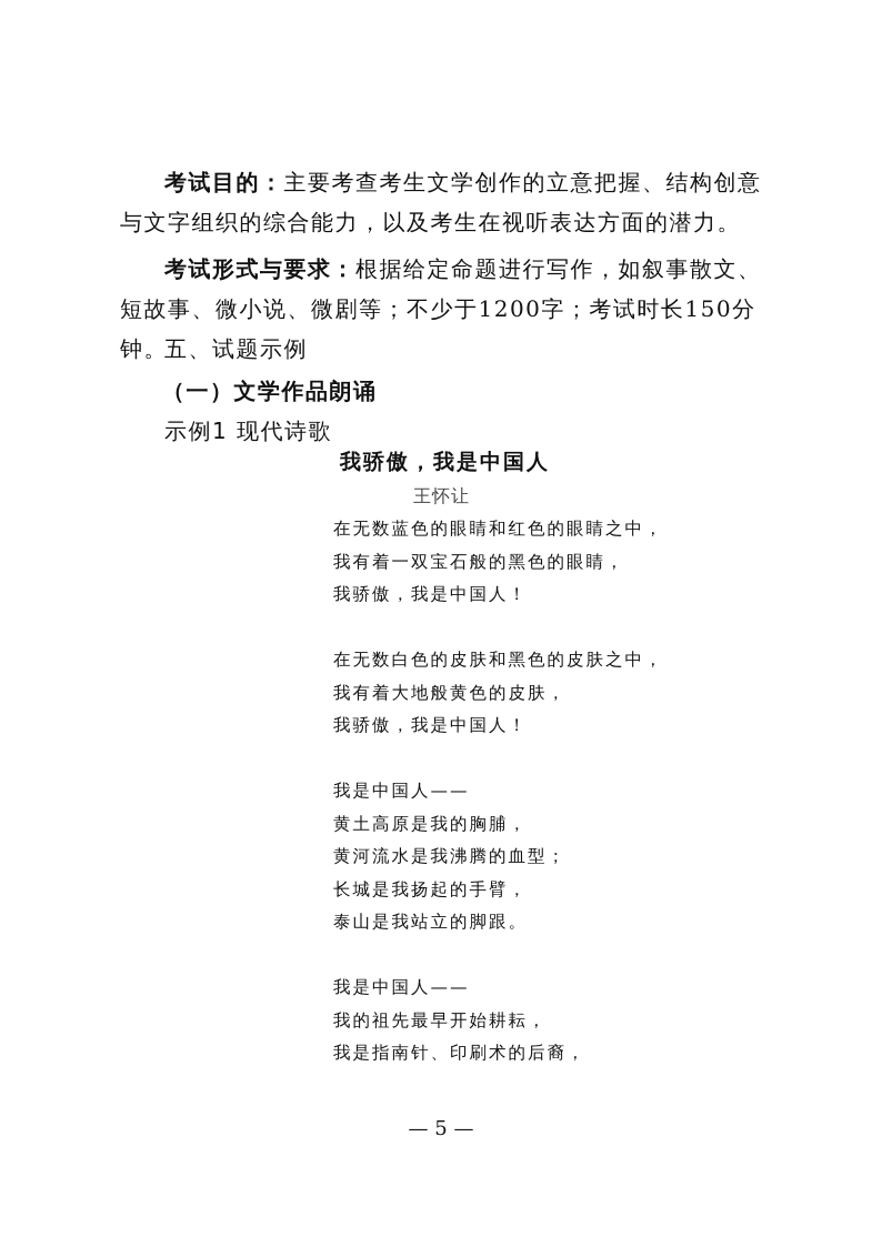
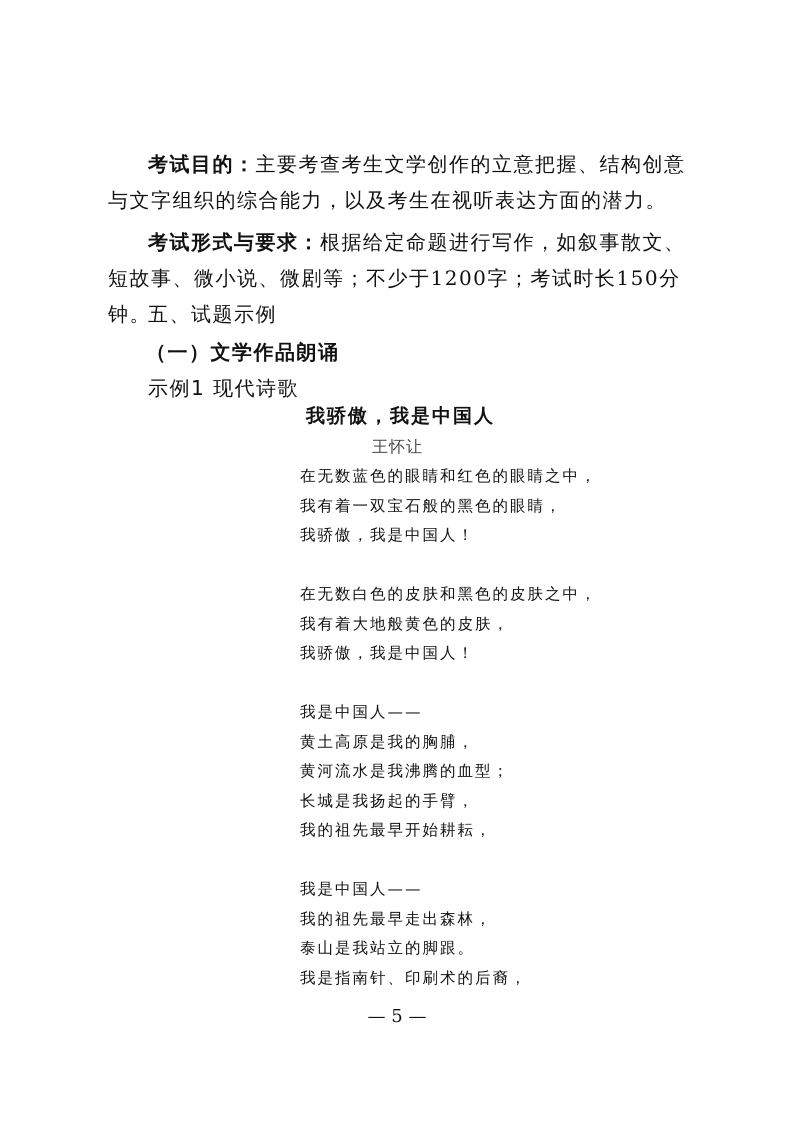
  考试目的：主要考查考生文学创作的立意把握、结构创意与文字组织的综合能力，以及考生在视听表达方面的潜力。
  考试形式与要求：根据给定命题进行写作，如叙事散文、短故事、微小说、微剧等；不少于1200字；考试时长150分钟。
  五、试题示例
  （一）文学作品朗诵
  示例1 现代诗歌
  我骄傲，我是中国人
  王怀让
  在无数蓝色的眼睛和红色的眼睛之中，
  我有着一双宝石般的黑色的眼睛，
  我骄傲，我是中国人！
  在无数白色的皮肤和黑色的皮肤之中，
  我有着大地般黄色的皮肤，
  我骄傲，我是中国人！
  我是中国人——
  黄土高原是我的胸脯，
  黄河流水是我沸腾的血型；
  长城是我扬起的手臂，
- 泰山是我站立的脚跟。
+ 我的祖先最早开始耕耘，
  我是中国人——
+ 我的祖先最早走出森林，
- 我的祖先最早开始耕耘，
+ 泰山是我站立的脚跟。
  我是指南针、印刷术的后裔，
  — 5 —
